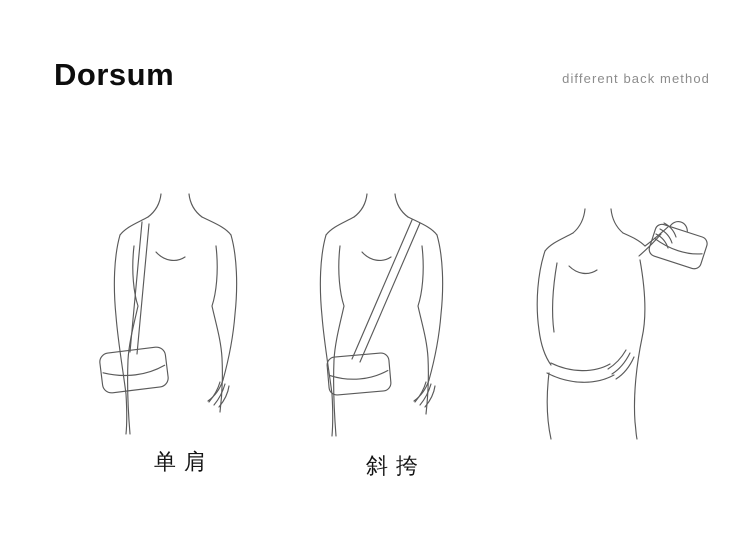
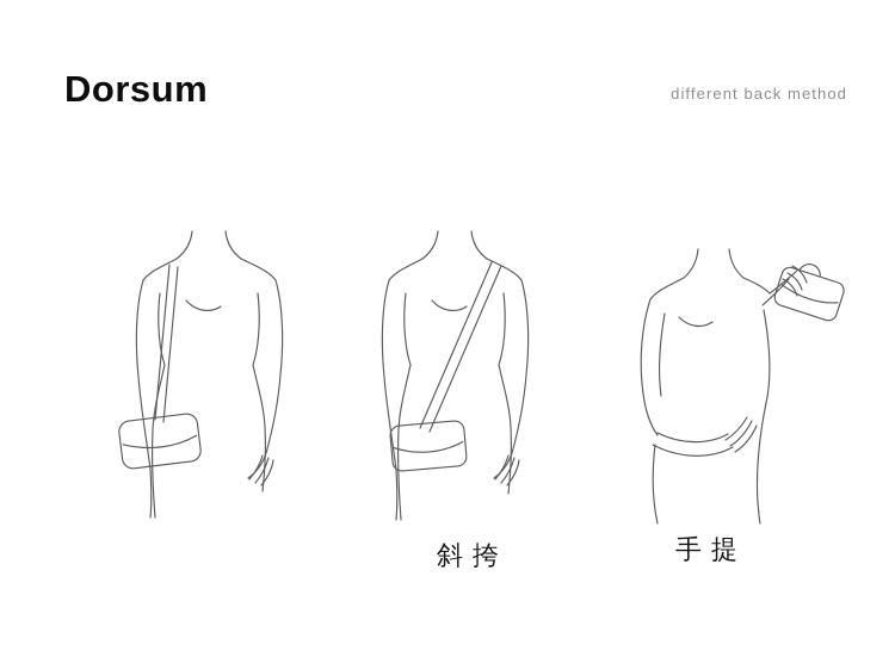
  Dorsum
  different back method
- 单肩
  斜挎
+ 手提
